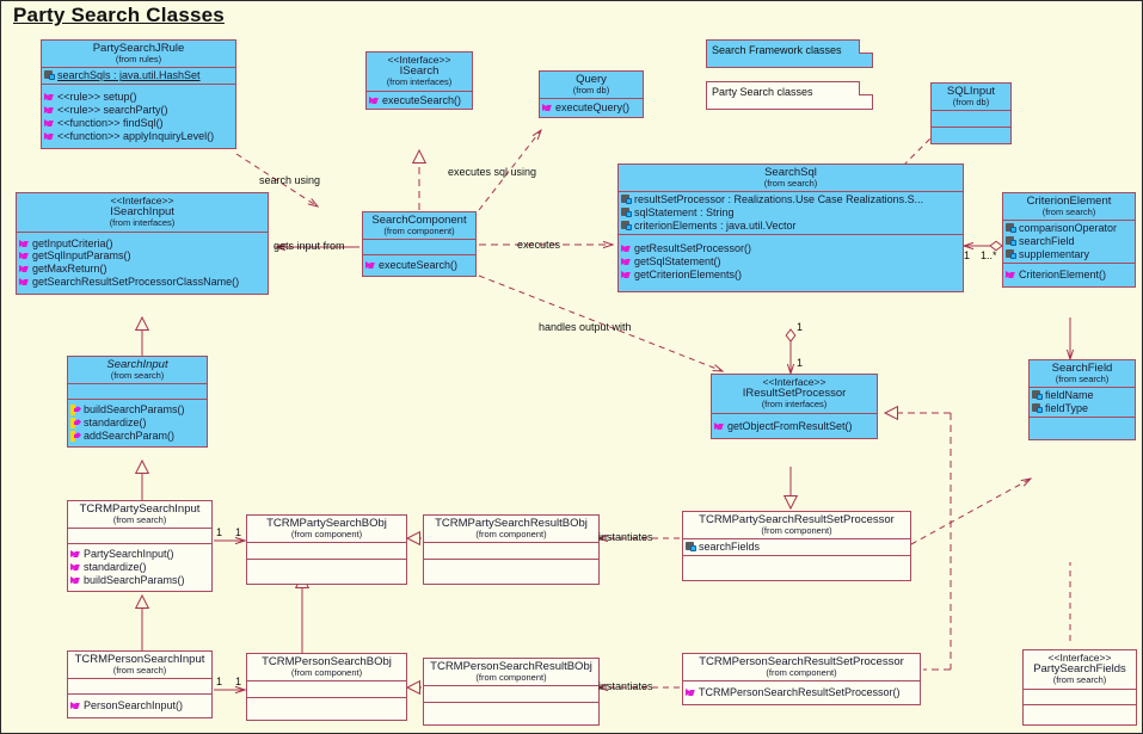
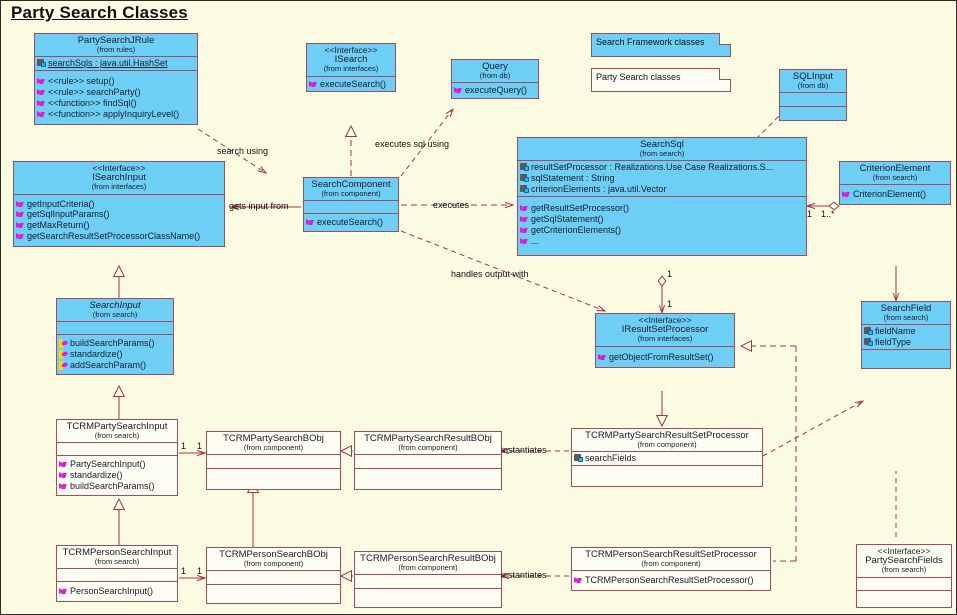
  Party Search Classes
  Search Framework classes
  Party Search classes
  PartySearchJRule
  (from rules)
  searchSqls : java.util.HashSet
  <<rule>> setup()
  <<rule>> searchParty()
  <<function>> findSql()
  <<function>> applyInquiryLevel()
  <<Interface>>
  ISearch
  (from interfaces)
  executeSearch()
  Query
  (from db)
  executeQuery()
  SQLInput
  (from db)
  <<Interface>>
  ISearchInput
  (from interfaces)
  getInputCriteria()
  getSqlInputParams()
  getMaxReturn()
  getSearchResultSetProcessorClassName()
  SearchComponent
  (from component)
  executeSearch()
  SearchSql
  (from search)
  resultSetProcessor : Realizations.Use Case Realizations.S...
  sqlStatement : String
  criterionElements : java.util.Vector
  getResultSetProcessor()
  getSqlStatement()
  getCriterionElements()
+ ...
  CriterionElement
  (from search)
- comparisonOperator
- searchField
- supplementary
  CriterionElement()
  SearchField
  (from search)
  fieldName
  fieldType
  SearchInput
  (from search)
  buildSearchParams()
  standardize()
  addSearchParam()
  <<Interface>>
  IResultSetProcessor
  (from interfaces)
  getObjectFromResultSet()
  TCRMPartySearchInput
  (from search)
  PartySearchInput()
  standardize()
  buildSearchParams()
  TCRMPartySearchBObj
  (from component)
  TCRMPartySearchResultBObj
  (from component)
  TCRMPartySearchResultSetProcessor
  (from component)
  searchFields
  TCRMPersonSearchInput
  (from search)
  PersonSearchInput()
  TCRMPersonSearchBObj
  (from component)
  TCRMPersonSearchResultBObj
  (from component)
  TCRMPersonSearchResultSetProcessor
  (from component)
  TCRMPersonSearchResultSetProcessor()
  <<Interface>>
  PartySearchFields
  (from search)
  search using
  executes sql using
  gets input from
  executes
  handles output with
  instantiates
  instantiates
  1
  1..*
  1
  1
  1
  1
  1
  1
